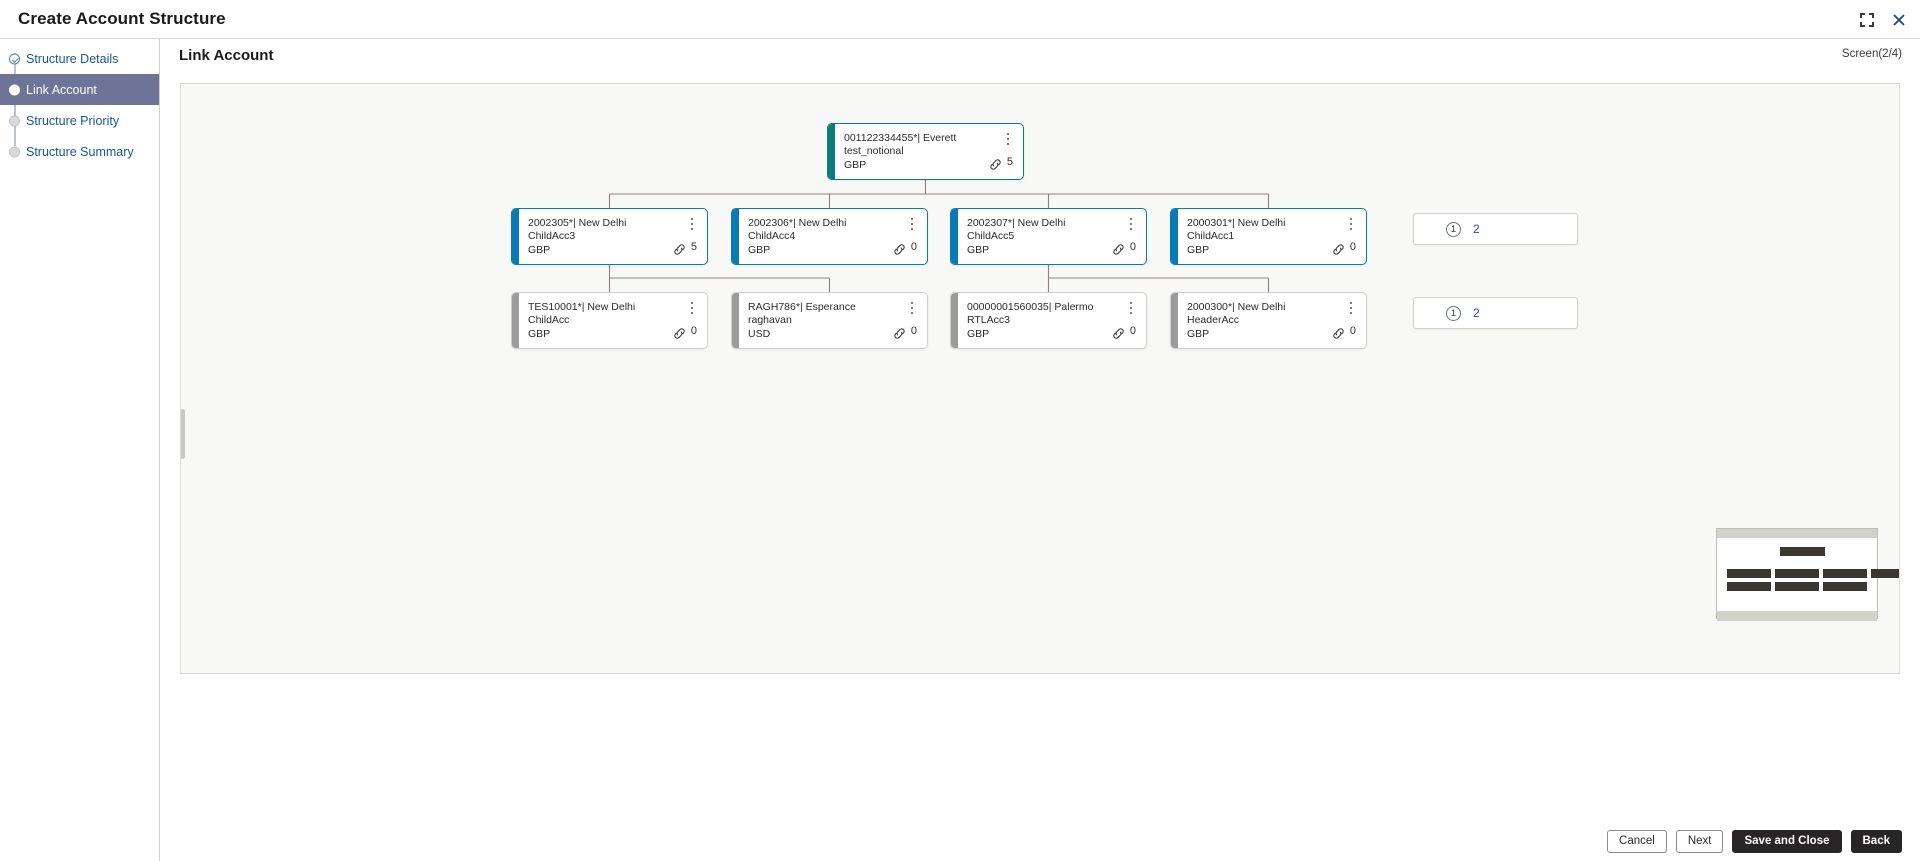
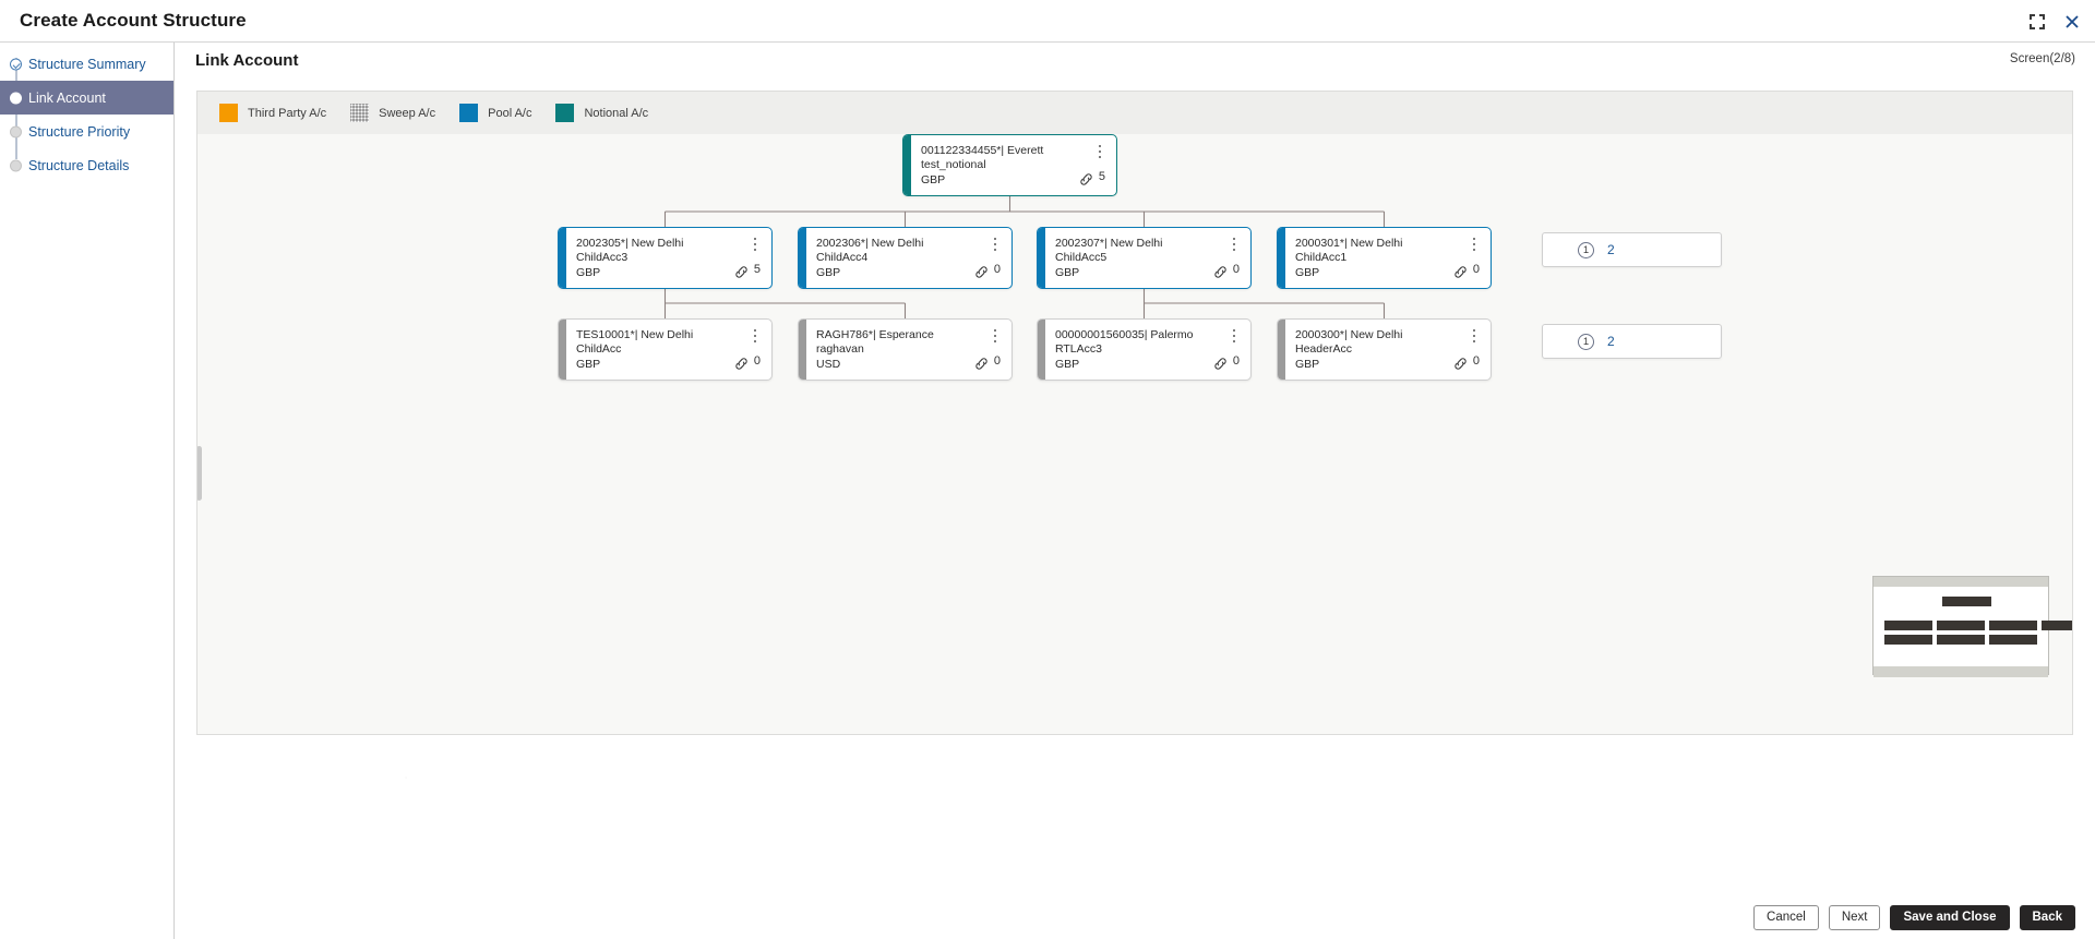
  Create Account Structure
- Structure Details
+ Structure Summary
  Link Account
  Structure Priority
- Structure Summary
+ Structure Details
  Link Account
- Screen(2/4)
+ Screen(2/8)
+ Third Party A/c
+ Sweep A/c
+ Pool A/c
+ Notional A/c
  001122334455*| Everett
  test_notional
  GBP
  5
  2002305*| New Delhi
  ChildAcc3
  GBP
  5
  2002306*| New Delhi
  ChildAcc4
  GBP
  0
  2002307*| New Delhi
  ChildAcc5
  GBP
  0
  2000301*| New Delhi
  ChildAcc1
  GBP
  0
  TES10001*| New Delhi
  ChildAcc
  GBP
  0
  RAGH786*| Esperance
  raghavan
  USD
  0
  00000001560035| Palermo
  RTLAcc3
  GBP
  0
  2000300*| New Delhi
  HeaderAcc
  GBP
  0
  1
  2
  1
  2
  Cancel
  Next
  Save and Close
  Back
